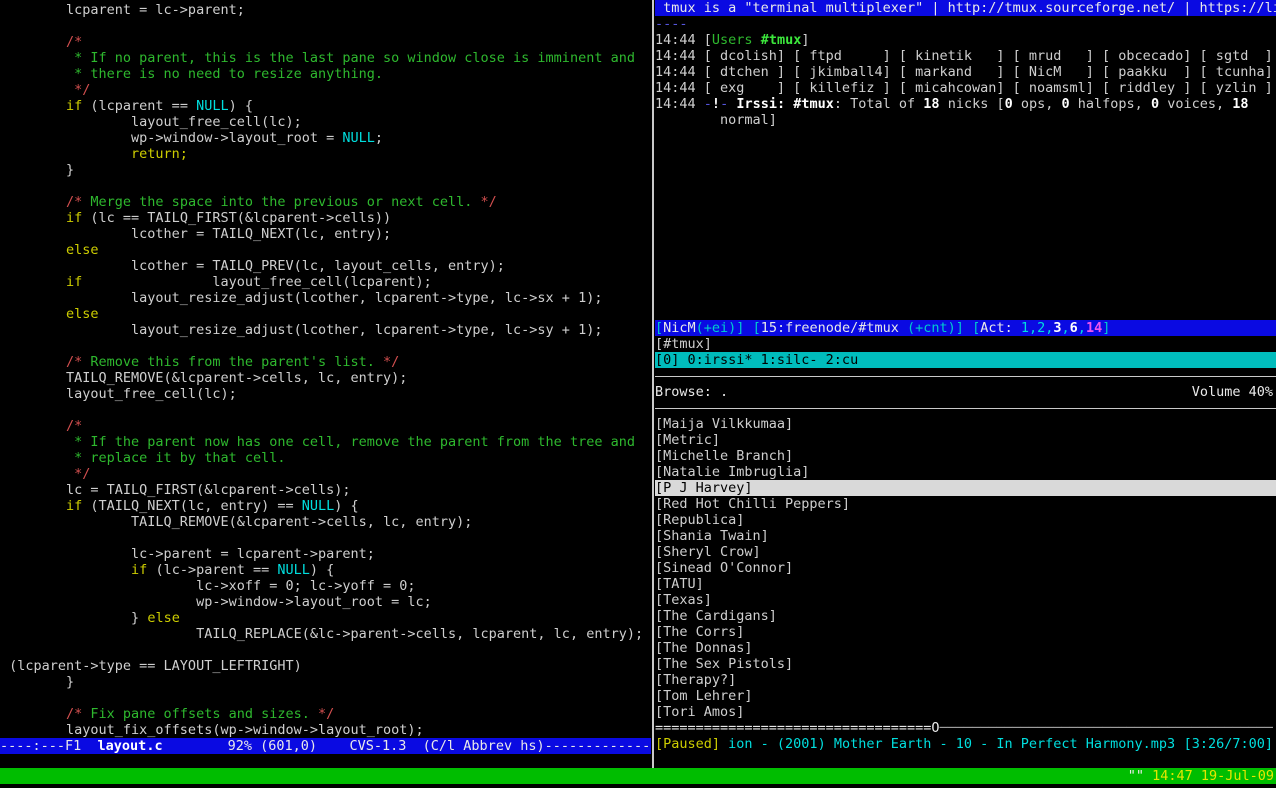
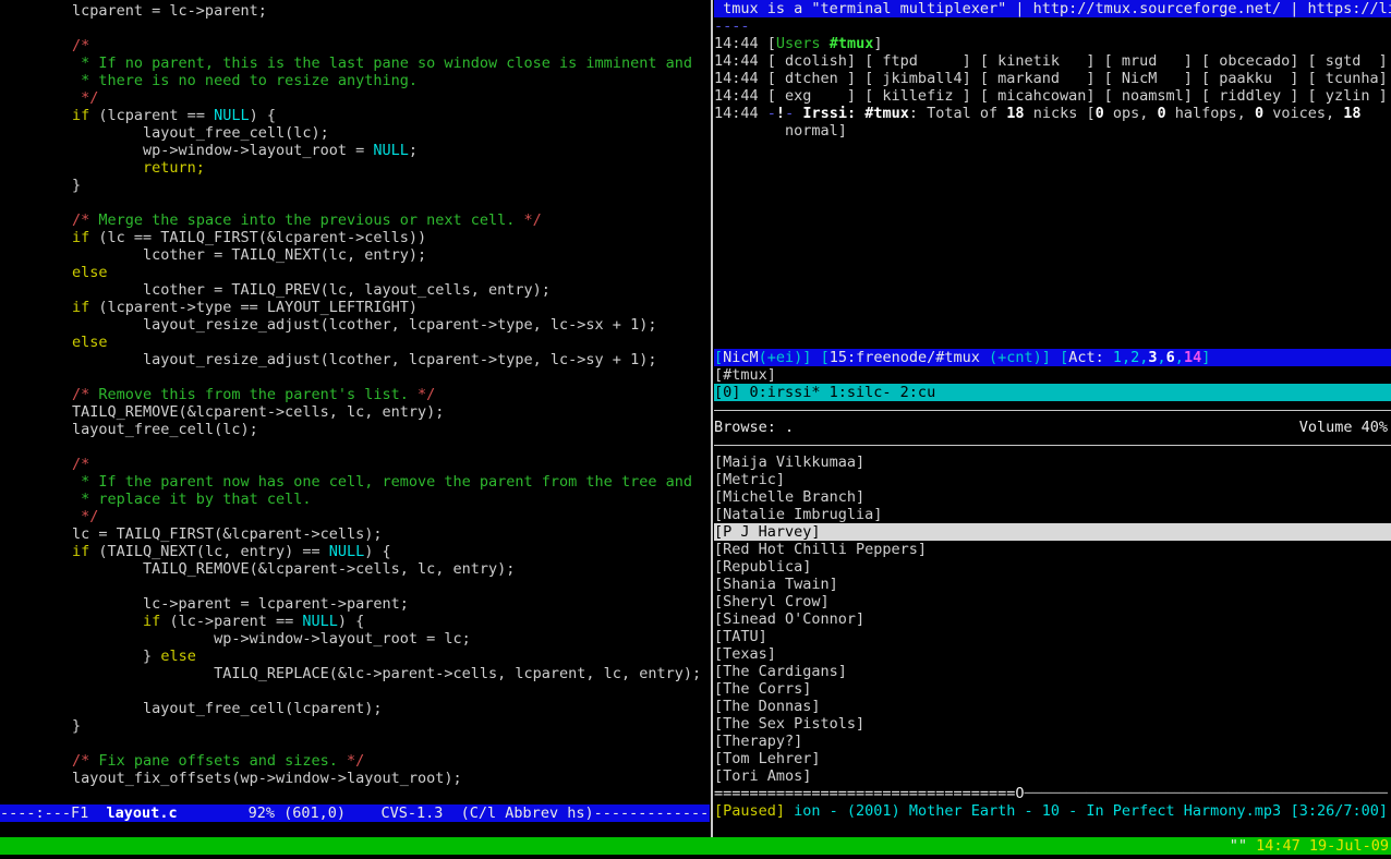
  lcparent = lc->parent;
  /*
  * If no parent, this is the last pane so window close is imminent and
  * there is no need to resize anything.
  */
  if (lcparent == NULL) {
  layout_free_cell(lc);
  wp->window->layout_root = NULL;
  return;
  }
  /* Merge the space into the previous or next cell. */
  if (lc == TAILQ_FIRST(&lcparent->cells))
  lcother = TAILQ_NEXT(lc, entry);
  else
  lcother = TAILQ_PREV(lc, layout_cells, entry);
- if layout_free_cell(lcparent);
+ if (lcparent->type == LAYOUT_LEFTRIGHT)
  layout_resize_adjust(lcother, lcparent->type, lc->sx + 1);
  else
  layout_resize_adjust(lcother, lcparent->type, lc->sy + 1);
  /* Remove this from the parent's list. */
  TAILQ_REMOVE(&lcparent->cells, lc, entry);
  layout_free_cell(lc);
  /*
  * If the parent now has one cell, remove the parent from the tree and
  * replace it by that cell.
  */
  lc = TAILQ_FIRST(&lcparent->cells);
  if (TAILQ_NEXT(lc, entry) == NULL) {
  TAILQ_REMOVE(&lcparent->cells, lc, entry);
  lc->parent = lcparent->parent;
  if (lc->parent == NULL) {
- lc->xoff = 0; lc->yoff = 0;
  wp->window->layout_root = lc;
  } else
  TAILQ_REPLACE(&lc->parent->cells, lcparent, lc, entry);
- (lcparent->type == LAYOUT_LEFTRIGHT)
+ layout_free_cell(lcparent);
  }
  /* Fix pane offsets and sizes. */
  layout_fix_offsets(wp->window->layout_root);
  ----:---F1 layout.c 92% (601,0) CVS-1.3 (C/l Abbrev hs)-------------
  tmux is a "terminal multiplexer" | http://tmux.sourceforge.net/ | https://l
  ----
  14:44 [Users #tmux]
  14:44 [ dcolish] [ ftpd ] [ kinetik ] [ mrud ] [ obcecado] [ sgtd ]
  14:44 [ dtchen ] [ jkimball4] [ markand ] [ NicM ] [ paakku ] [ tcunha]
  14:44 [ exg ] [ killefiz ] [ micahcowan] [ noamsml] [ riddley ] [ yzlin ]
  14:44 -!- Irssi: #tmux: Total of 18 nicks [0 ops, 0 halfops, 0 voices, 18
  normal]
  [NicM(+ei)] [15:freenode/#tmux (+cnt)] [Act: 1,2,3,6,14]
  [#tmux]
  [0] 0:irssi* 1:silc- 2:cu
  Browse: .
  Volume 40%
  [Maija Vilkkumaa]
  [Metric]
  [Michelle Branch]
  [Natalie Imbruglia]
  [P J Harvey]
  [Red Hot Chilli Peppers]
  [Republica]
  [Shania Twain]
  [Sheryl Crow]
  [Sinead O'Connor]
  [TATU]
  [Texas]
  [The Cardigans]
  [The Corrs]
  [The Donnas]
  [The Sex Pistols]
  [Therapy?]
  [Tom Lehrer]
  [Tori Amos]
  ==================================O─────────────────────────────────────────
  [Paused] ion - (2001) Mother Earth - 10 - In Perfect Harmony.mp3
  [3:26/7:00]
  "" 14:47 19-Jul-09
